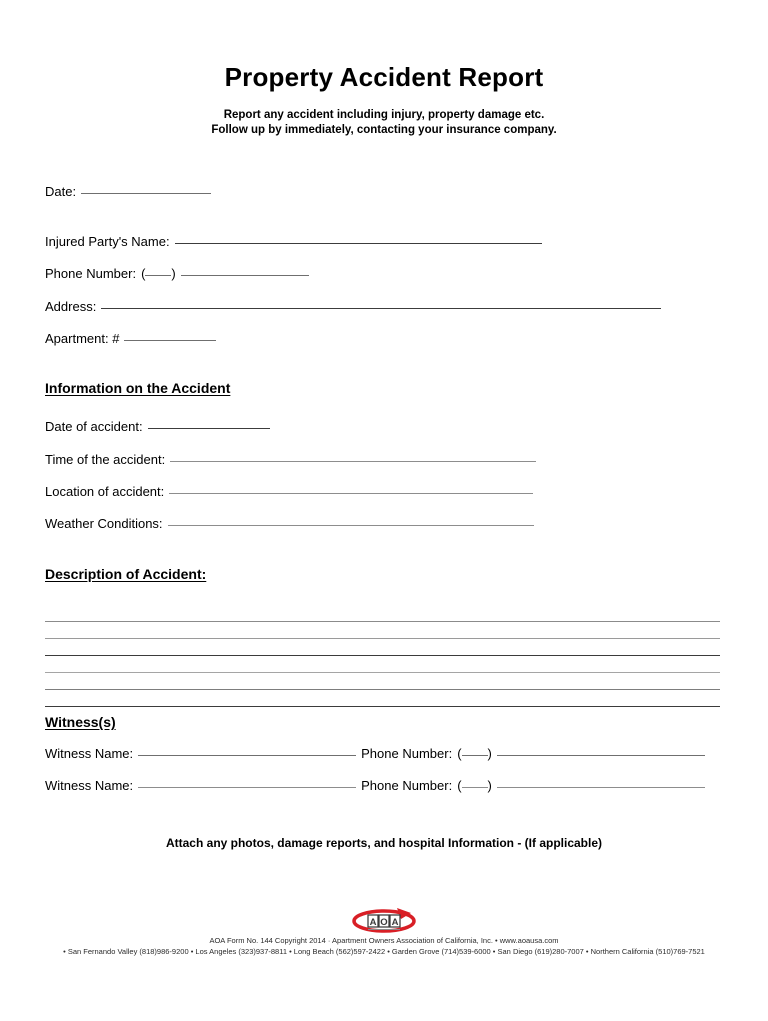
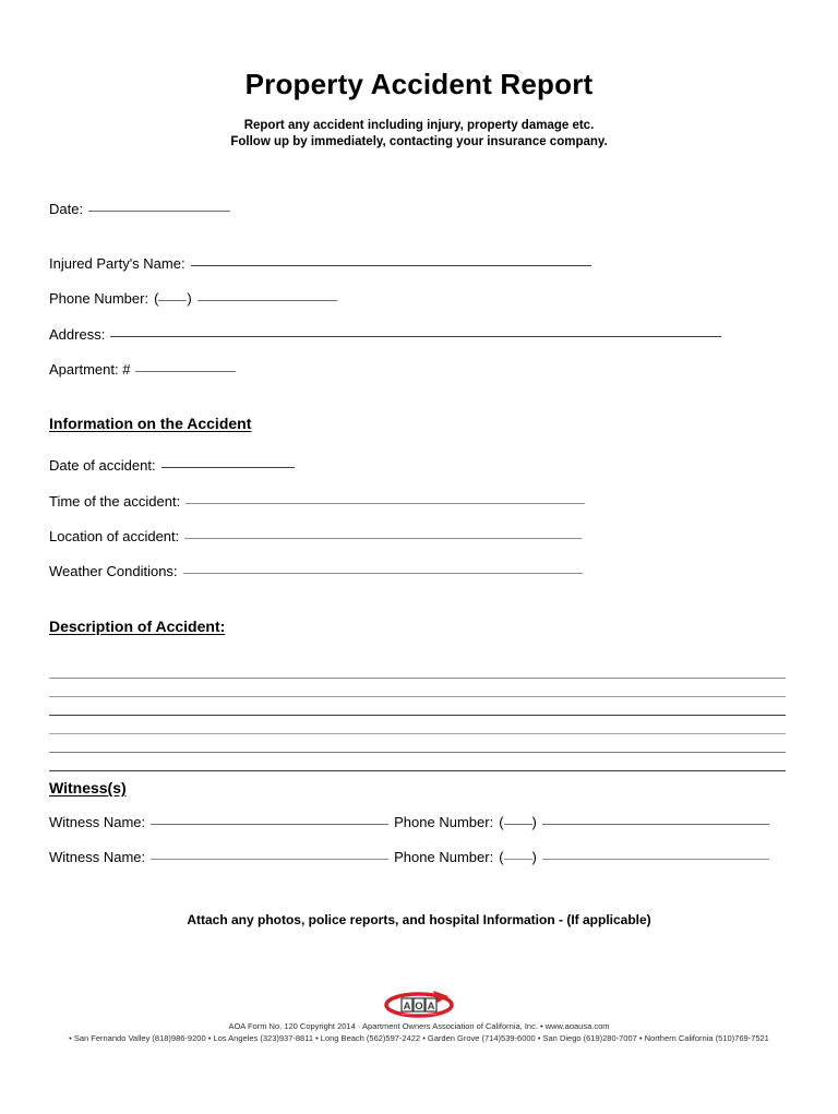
  Property Accident Report
  Report any accident including injury, property damage etc.
  Follow up by immediately, contacting your insurance company.
  Date:
  Injured Party's Name:
  Phone Number:
  (
  )
  Address:
  Apartment: #
  Information on the Accident
  Date of accident:
  Time of the accident:
  Location of accident:
  Weather Conditions:
  Description of Accident:
  Witness(s)
  Witness Name:
  Phone Number:
  (
  )
  Witness Name:
  Phone Number:
  (
  )
- Attach any photos, damage reports, and hospital Information - (If applicable)
+ Attach any photos, police reports, and hospital Information - (If applicable)
  A
  O
  A
- AOA Form No. 144 Copyright 2014 · Apartment Owners Association of California, Inc. • www.aoausa.com
+ AOA Form No. 120 Copyright 2014 · Apartment Owners Association of California, Inc. • www.aoausa.com
  • San Fernando Valley (818)986-9200 • Los Angeles (323)937-8811 • Long Beach (562)597-2422 • Garden Grove (714)539-6000 • San Diego (619)280-7007 • Northern California (510)769-7521
